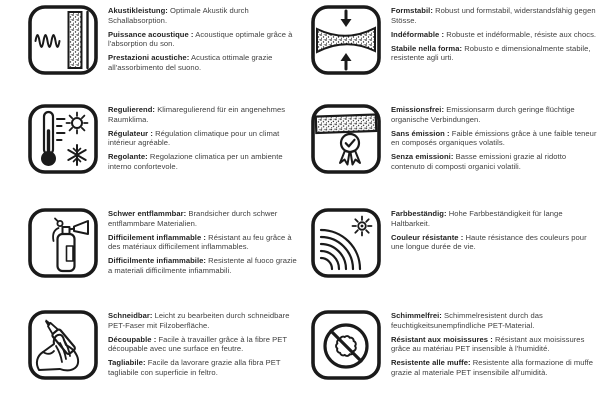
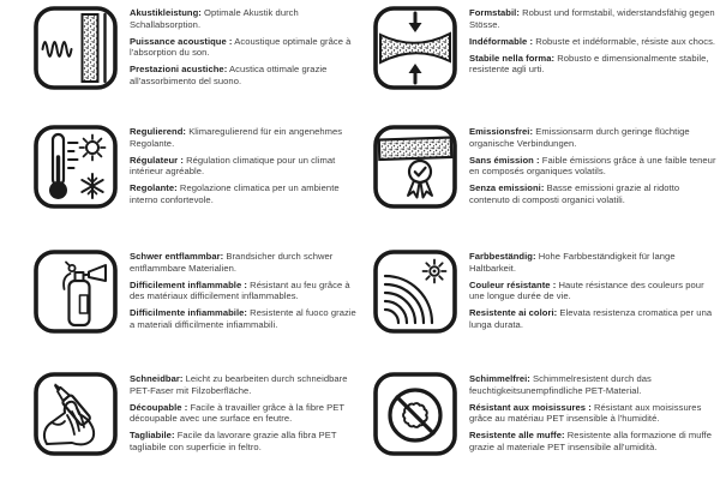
  Akustikleistung: Optimale Akustik durch Schallabsorption.
  Puissance acoustique : Acoustique optimale grâce à l'absorption du son.
  Prestazioni acustiche: Acustica ottimale grazie all'assorbimento del suono.
  Formstabil: Robust und formstabil, widerstandsfähig gegen Stösse.
  Indéformable : Robuste et indéformable, résiste aux chocs.
  Stabile nella forma: Robusto e dimensionalmente stabile, resistente agli urti.
- Regulierend: Klimaregulierend für ein angenehmes Raumklima.
+ Regulierend: Klimaregulierend für ein angenehmes Regolante.
  Régulateur : Régulation climatique pour un climat intérieur agréable.
  Regolante: Regolazione climatica per un ambiente interno confortevole.
  Emissionsfrei: Emissionsarm durch geringe flüchtige organische Verbindungen.
  Sans émission : Faible émissions grâce à une faible teneur en composés organiques volatils.
  Senza emissioni: Basse emissioni grazie al ridotto contenuto di composti organici volatili.
  Schwer entflammbar: Brandsicher durch schwer entflammbare Materialien.
  Difficilement inflammable : Résistant au feu grâce à des matériaux difficilement inflammables.
  Difficilmente infiammabile: Resistente al fuoco grazie a materiali difficilmente infiammabili.
  Farbbeständig: Hohe Farbbeständigkeit für lange Haltbarkeit.
  Couleur résistante : Haute résistance des couleurs pour une longue durée de vie.
+ Resistente ai colori: Elevata resistenza cromatica per una lunga durata.
  Schneidbar: Leicht zu bearbeiten durch schneidbare PET-Faser mit Filzoberfläche.
  Découpable : Facile à travailler grâce à la fibre PET découpable avec une surface en feutre.
  Tagliabile: Facile da lavorare grazie alla fibra PET tagliabile con superficie in feltro.
  Schimmelfrei: Schimmelresistent durch das feuchtigkeitsunempfindliche PET-Material.
  Résistant aux moisissures : Résistant aux moisissures grâce au matériau PET insensible à l'humidité.
  Resistente alle muffe: Resistente alla formazione di muffe grazie al materiale PET insensibile all'umidità.
